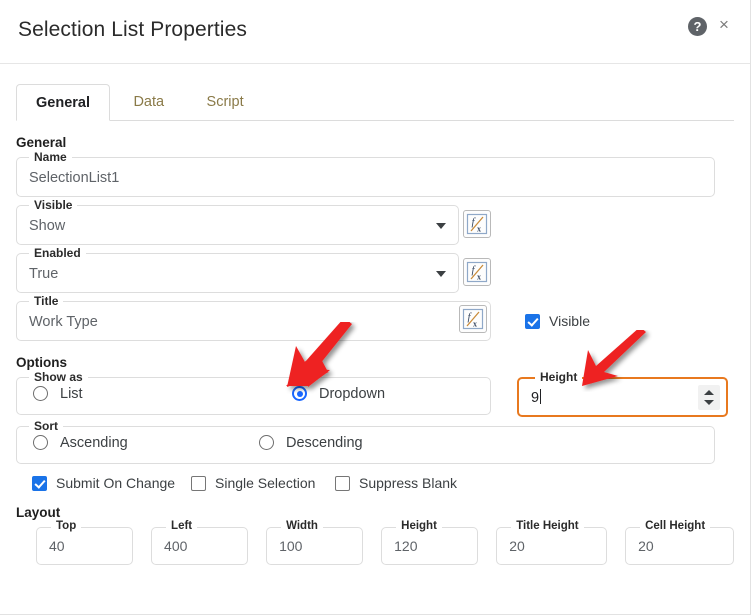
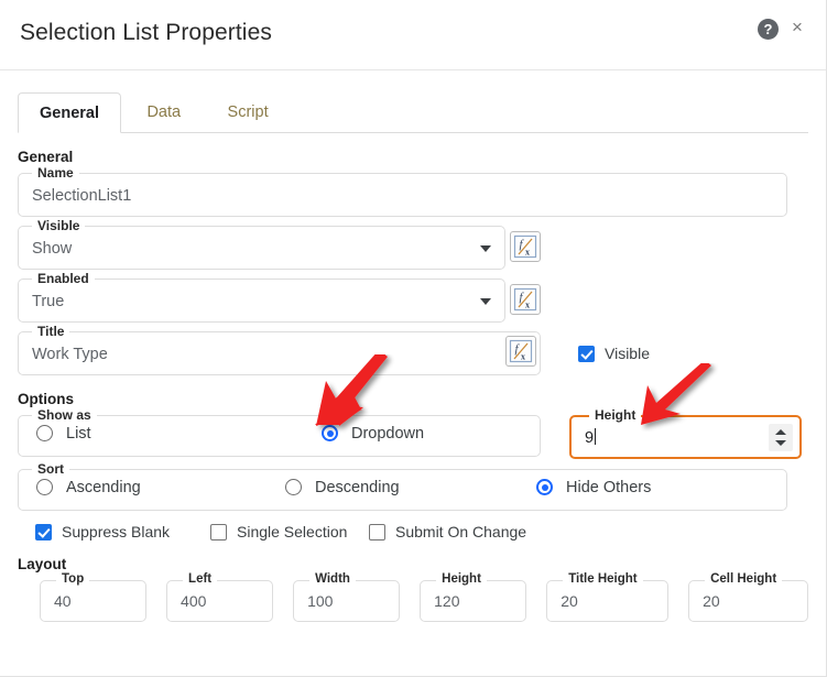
  Selection List Properties
  ?
  ×
  General Data Script
  General
  Name
  SelectionList1
  Visible
  Show
  f
  x
  Enabled
  True
  f
  x
  Title
  Work Type
  f
  x
  Visible
  Options
  Show as
  List
  Dropdown
  Height
  9
  Sort
  Ascending
  Descending
+ Hide Others
- Submit On Change
+ Suppress Blank
  Single Selection
- Suppress Blank
+ Submit On Change
  Layout
  Top
  40
  Left
  400
  Width
  100
  Height
  120
  Title Height
  20
  Cell Height
  20
